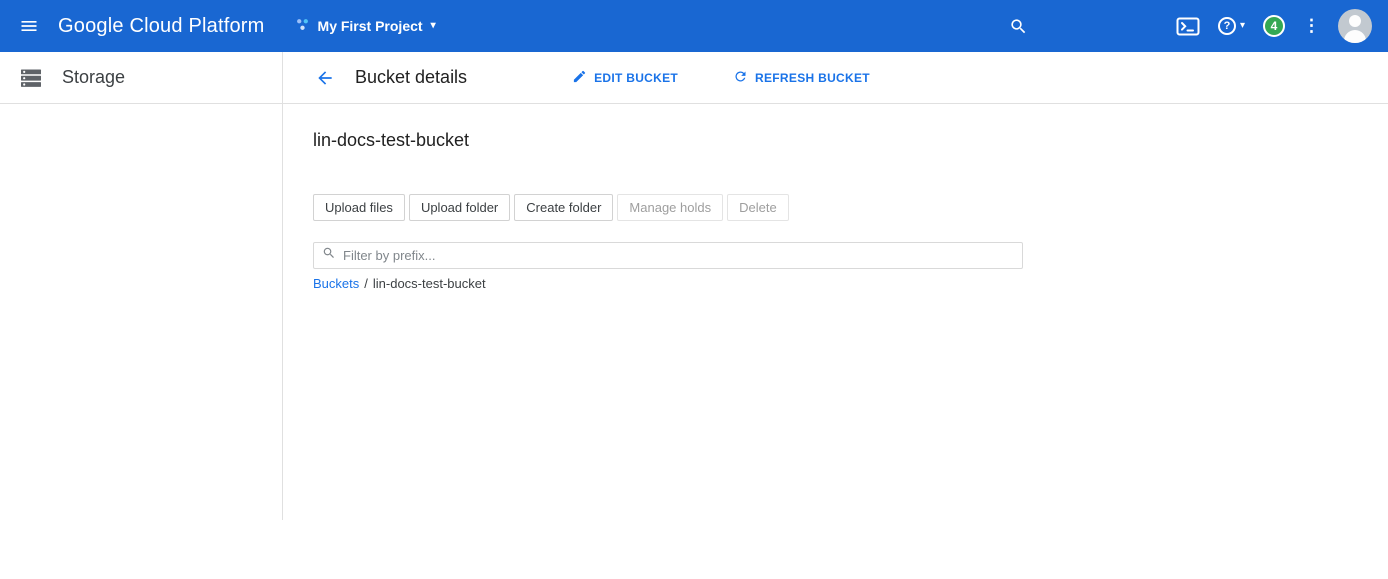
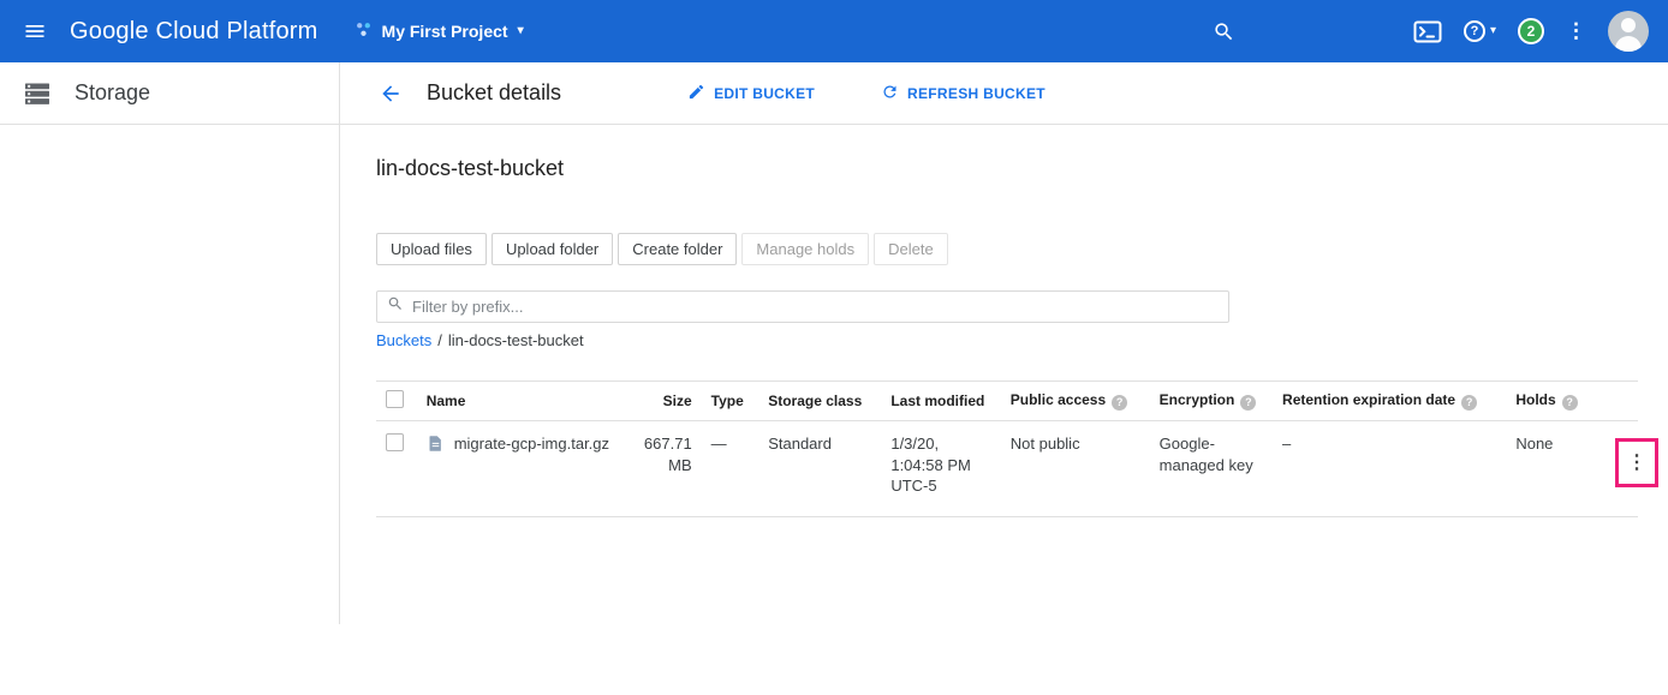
  Google Cloud Platform
  My First Project
  ▾
  ?
  ▾
- 4
+ 2
  ⋮
  Storage
  Bucket details
  EDIT BUCKET
  REFRESH BUCKET
  lin-docs-test-bucket
  Upload files
  Upload folder
  Create folder
  Manage holds
  Delete
  Filter by prefix...
  Buckets
  /
  lin-docs-test-bucket
+ 	Name	Size	Type	Storage class	Last modified	Public access ?	Encryption ?	Retention expiration date ?	Holds ?
+ 	migrate-gcp-img.tar.gz	667.71 MB	—	Standard	1/3/20, 1:04:58 PM UTC-5	Not public	Google-managed key	–	None	⋮
